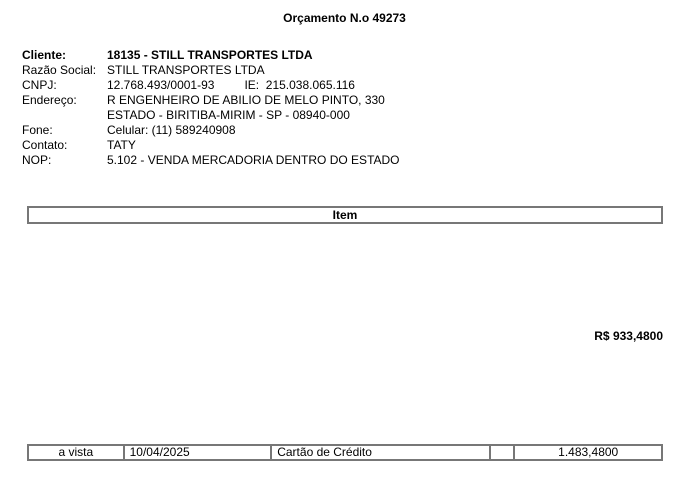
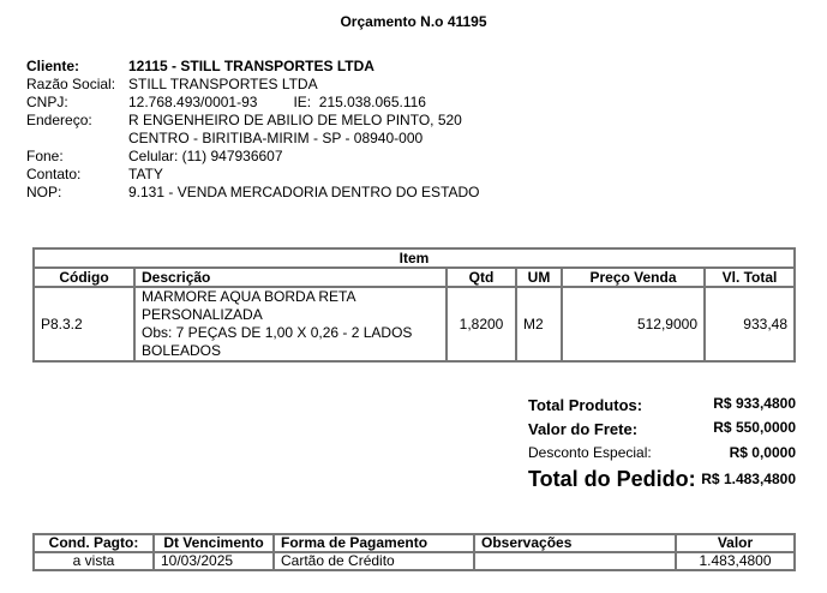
- Orçamento N.o 49273
+ Orçamento N.o 41195
  Cliente:
- 18135 - STILL TRANSPORTES LTDA
+ 12115 - STILL TRANSPORTES LTDA
  Razão Social:
  STILL TRANSPORTES LTDA
  CNPJ:
  12.768.493/0001-93 IE: 215.038.065.116
  Endereço:
- R ENGENHEIRO DE ABILIO DE MELO PINTO, 330
+ R ENGENHEIRO DE ABILIO DE MELO PINTO, 520
- ESTADO - BIRITIBA-MIRIM - SP - 08940-000
+ CENTRO - BIRITIBA-MIRIM - SP - 08940-000
  Fone:
- Celular: (11) 589240908
+ Celular: (11) 947936607
  Contato:
  TATY
  NOP:
- 5.102 - VENDA MERCADORIA DENTRO DO ESTADO
+ 9.131 - VENDA MERCADORIA DENTRO DO ESTADO
  Item
+ Código	Descrição	Qtd	UM	Preço Venda	Vl. Total
+ P8.3.2	MARMORE AQUA BORDA RETA PERSONALIZADA Obs: 7 PEÇAS DE 1,00 X 0,26 - 2 LADOS BOLEADOS	1,8200	M2	512,9000	933,48
+ Total Produtos:
  R$ 933,4800
+ Valor do Frete:
+ R$ 550,0000
+ Desconto Especial:
+ R$ 0,0000
+ Total do Pedido:
+ R$ 1.483,4800
+ Cond. Pagto:	Dt Vencimento	Forma de Pagamento	Observações	Valor
- a vista	10/04/2025	Cartão de Crédito		1.483,4800
+ a vista	10/03/2025	Cartão de Crédito		1.483,4800
